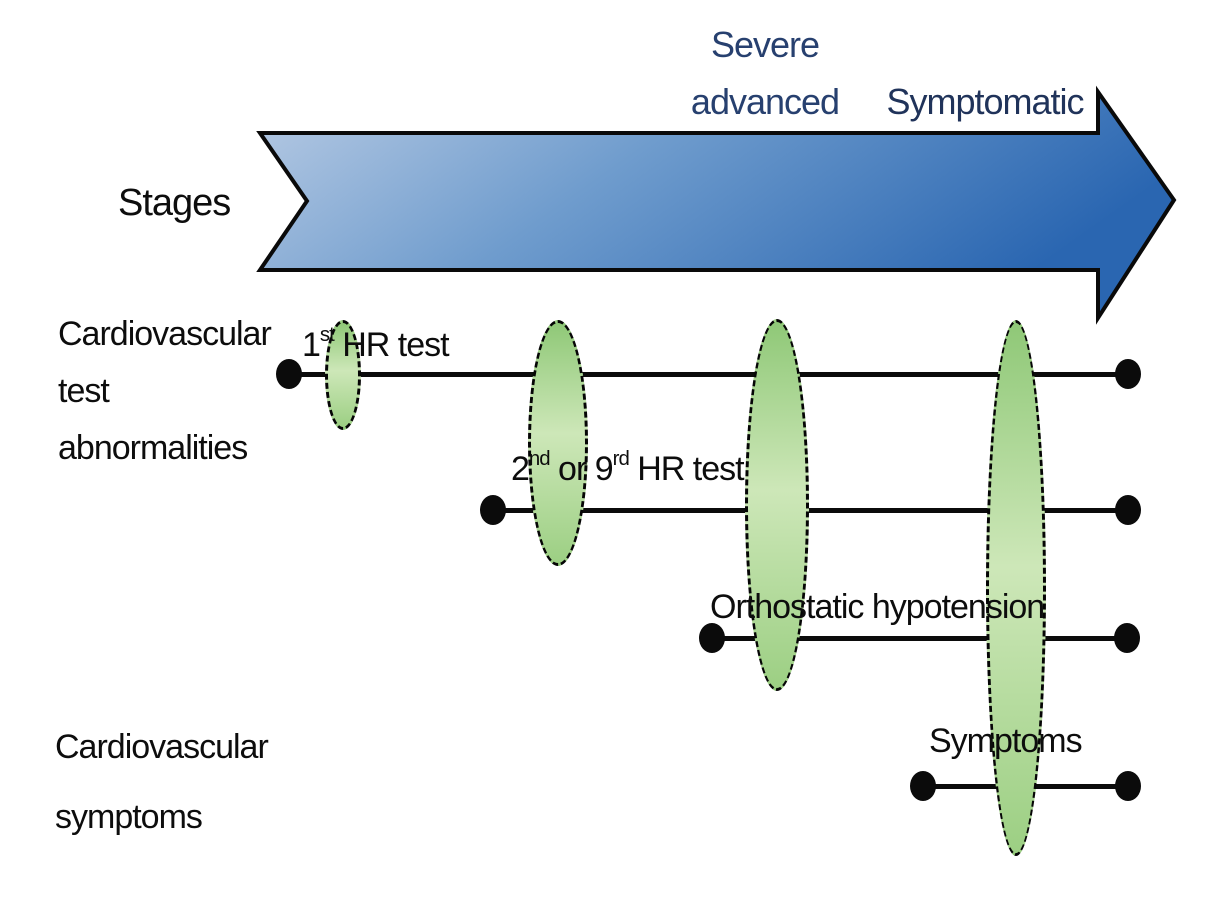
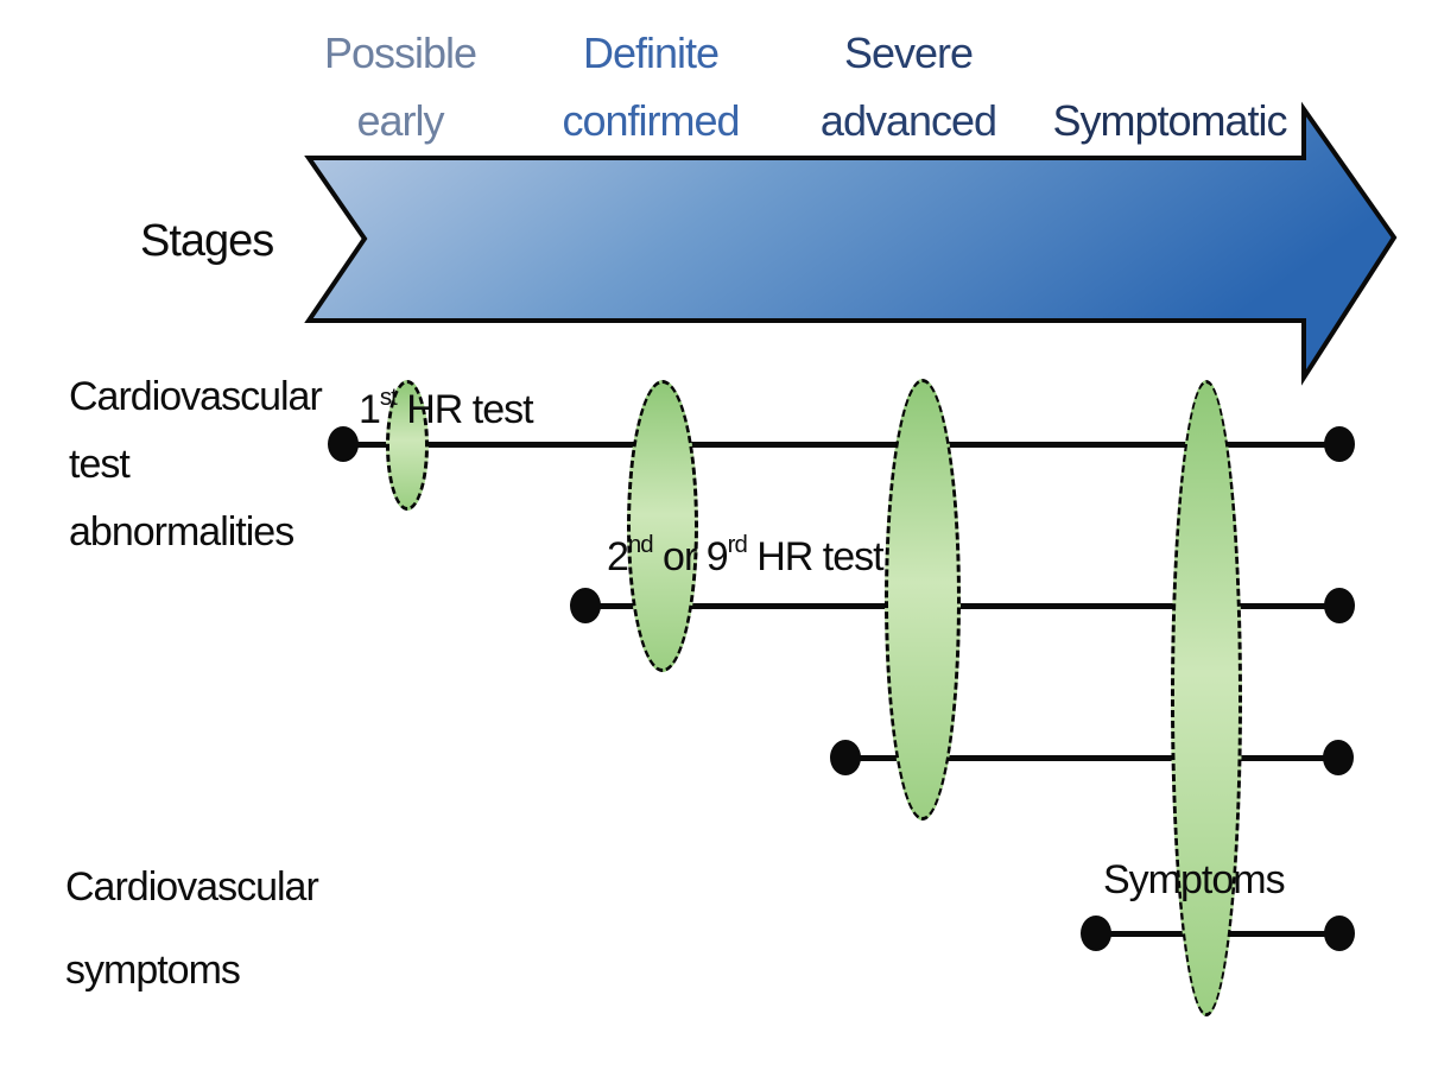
+ Possible
+ early
+ Definite
+ confirmed
  Severe
  advanced
  Symptomatic
  Stages
  Cardiovascular
  test
  abnormalities
  Cardiovascular
  symptoms
  1st HR test
  2nd or 9rd HR test
- Orthostatic hypotension
  Symptoms
